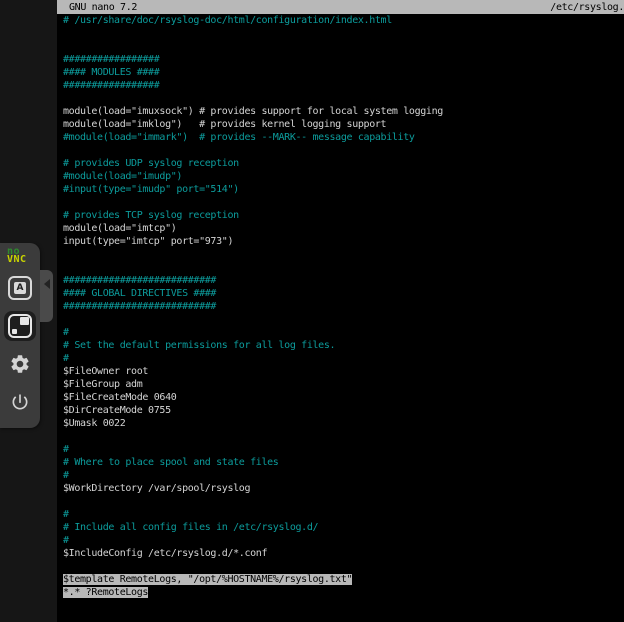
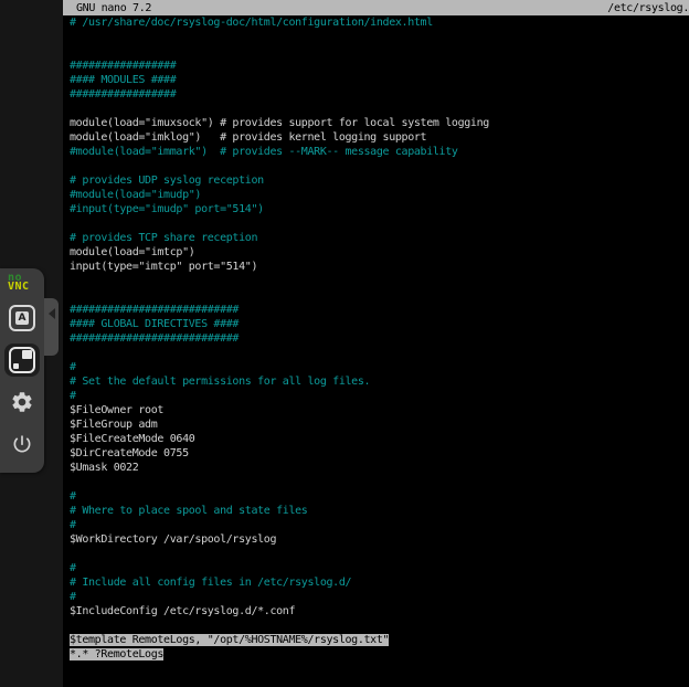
  GNU nano 7.2
  /etc/rsyslog.
  # /usr/share/doc/rsyslog-doc/html/configuration/index.html
  #################
  #### MODULES ####
  #################
  module(load="imuxsock") # provides support for local system logging
  module(load="imklog") # provides kernel logging support
  #module(load="immark") # provides --MARK-- message capability
  # provides UDP syslog reception
  #module(load="imudp")
  #input(type="imudp" port="514")
- # provides TCP syslog reception
+ # provides TCP share reception
  module(load="imtcp")
- input(type="imtcp" port="973")
+ input(type="imtcp" port="514")
  ###########################
  #### GLOBAL DIRECTIVES ####
  ###########################
  #
  # Set the default permissions for all log files.
  #
  $FileOwner root
  $FileGroup adm
  $FileCreateMode 0640
  $DirCreateMode 0755
  $Umask 0022
  #
  # Where to place spool and state files
  #
  $WorkDirectory /var/spool/rsyslog
  #
  # Include all config files in /etc/rsyslog.d/
  #
  $IncludeConfig /etc/rsyslog.d/*.conf
  $template RemoteLogs, "/opt/%HOSTNAME%/rsyslog.txt"
  *.* ?RemoteLogs
  no
  VNC
  A
